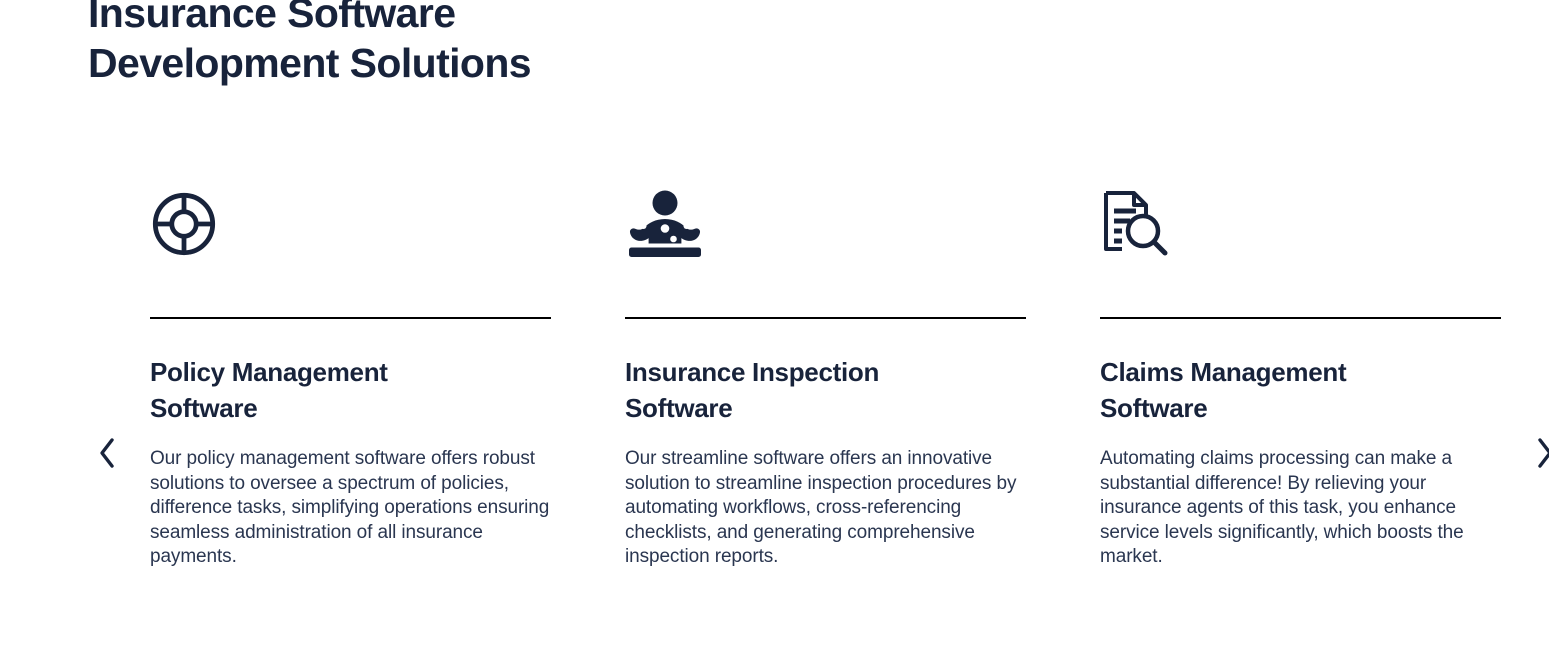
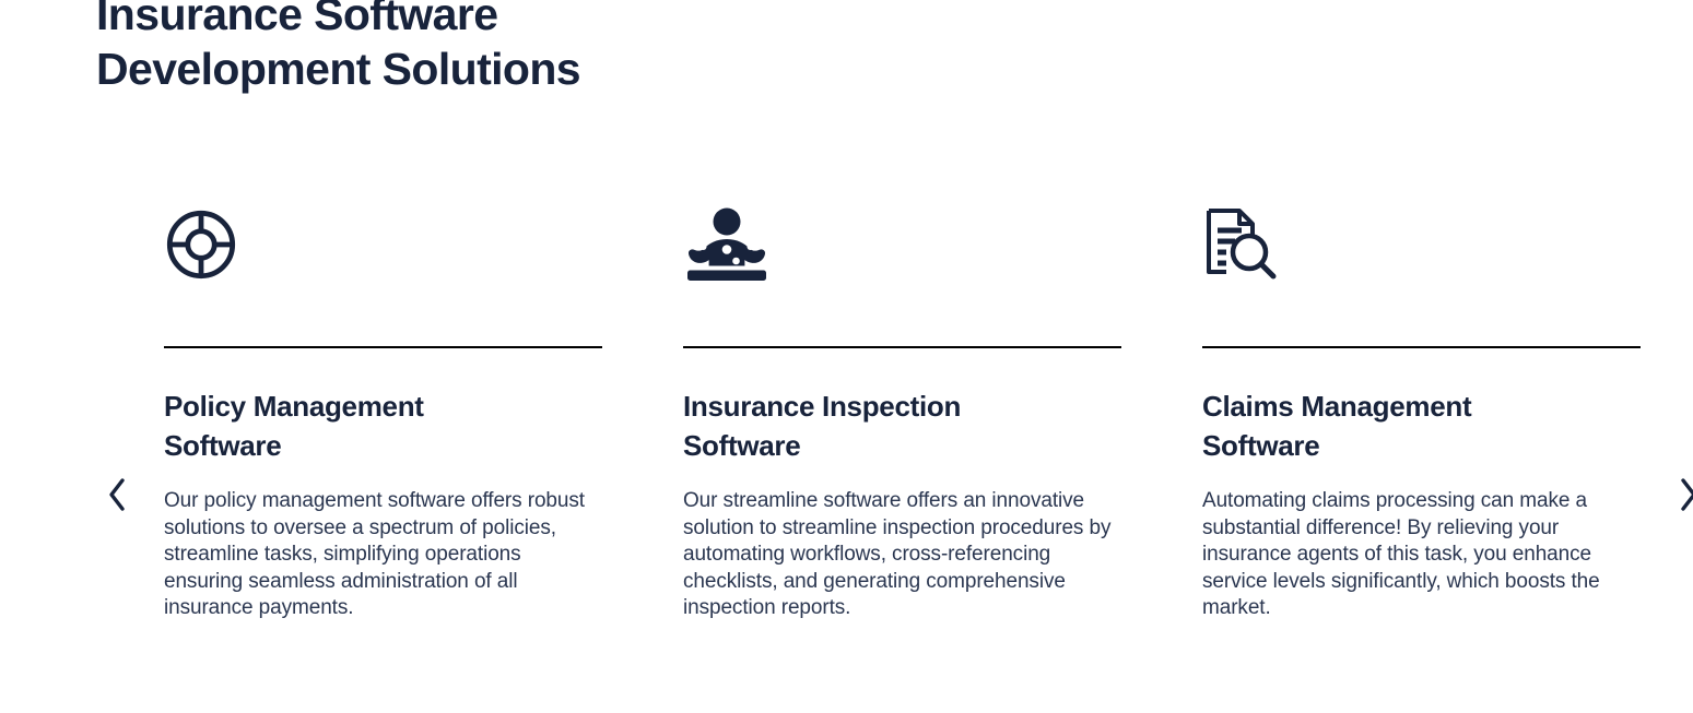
  Insurance Software
  Development Solutions
  Policy Management
  Software
- Our policy management software offers robust solutions to oversee a spectrum of policies, difference tasks, simplifying operations ensuring seamless administration of all insurance payments.
+ Our policy management software offers robust solutions to oversee a spectrum of policies, streamline tasks, simplifying operations ensuring seamless administration of all insurance payments.
  Insurance Inspection
  Software
  Our streamline software offers an innovative solution to streamline inspection procedures by automating workflows, cross-referencing checklists, and generating comprehensive inspection reports.
  Claims Management
  Software
  Automating claims processing can make a substantial difference! By relieving your insurance agents of this task, you enhance service levels significantly, which boosts the market.
